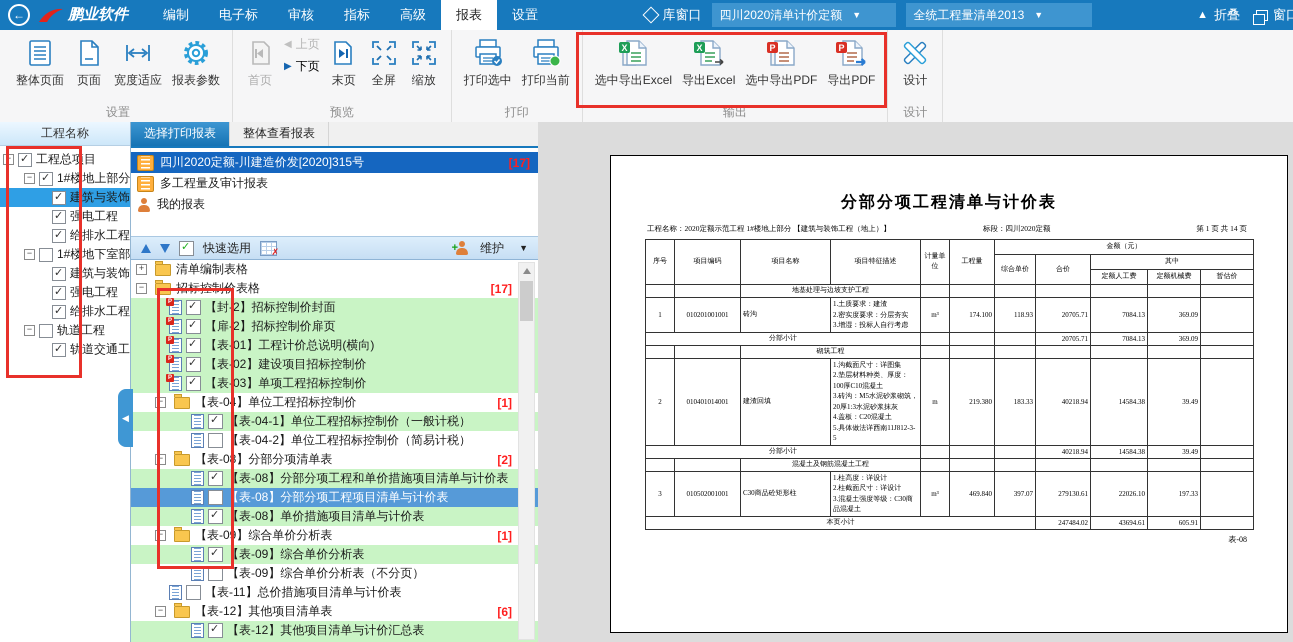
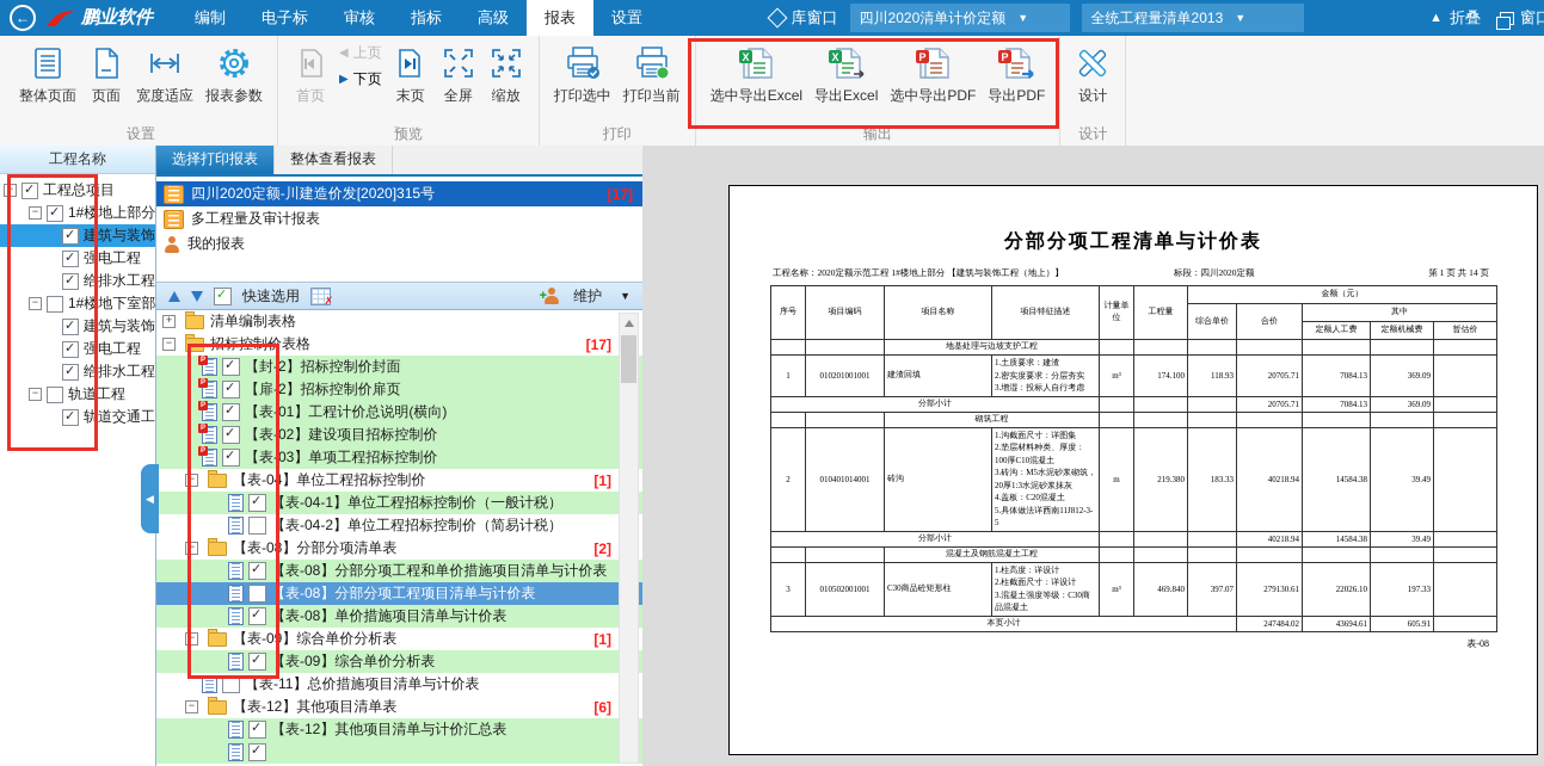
  ←
  鹏业软件
  编制
  电子标
  审核
  指标
  高级
  报表
  设置
  库窗口
  四川2020清单计价定额
  ▼
  全统工程量清单2013
  ▼
  ▲
  折叠
  窗口
  整体页面
  页面
  宽度适应
  报表参数
  设置
  首页
  ◀
  上页
  ▶
  下页
  末页
  全屏
  缩放
  预览
  打印选中
  打印当前
  打印
  X
  选中导出Excel
  X
  导出Excel
  P
  选中导出PDF
  P
  导出PDF
  输出
  设计
  设计
  工程名称
  −
  工程总项目
  −
  1#楼地上部分
  建筑与装饰
  强电工程
  给排水工程
  −
  1#楼地下室部
  建筑与装饰
  强电工程
  给排水工程
  −
  轨道工程
  轨道交通工
  选择打印报表
  整体查看报表
  四川2020定额-川建造价发[2020]315号
  [17]
  多工程量及审计报表
  我的报表
  快速选用
  +
  维护
  ▼
  +
  清单编制表格
  −
  招标控制价表格
  [17]
  【封-2】招标控制价封面
  【扉-2】招标控制价扉页
  【表-01】工程计价总说明(横向)
  【表-02】建设项目招标控制价
  【表-03】单项工程招标控制价
  −
  【表-04】单位工程招标控制价
  [1]
  【表-04-1】单位工程招标控制价（一般计税）
  【表-04-2】单位工程招标控制价（简易计税）
  −
  【表-08】分部分项清单表
  [2]
  【表-08】分部分项工程和单价措施项目清单与计价表
  【表-08】分部分项工程项目清单与计价表
  【表-08】单价措施项目清单与计价表
  −
  【表-09】综合单价分析表
  [1]
  【表-09】综合单价分析表
- 【表-09】综合单价分析表（不分页）
  【表-11】总价措施项目清单与计价表
  −
  【表-12】其他项目清单表
  [6]
  【表-12】其他项目清单与计价汇总表
  ◀
  分部分项工程清单与计价表
  工程名称：2020定额示范工程 1#楼地上部分 【建筑与装饰工程（地上）】
  标段：四川2020定额
  第 1 页 共 14 页
  序号	项目编码	项目名称	项目特征描述	计量单位	工程量	金额（元）
  综合单价	合价	其中
  定额人工费	定额机械费	暂估价
  		地基处理与边坡支护工程
- 1	010201001001	砖沟	1.土质要求：建渣 2.密实度要求：分层夯实 3.增湿：投标人自行考虑	m³	174.100	118.93	20705.71	7084.13	369.09
+ 1	010201001001	建渣回填	1.土质要求：建渣 2.密实度要求：分层夯实 3.增湿：投标人自行考虑	m³	174.100	118.93	20705.71	7084.13	369.09
  分部小计				20705.71	7084.13	369.09
  		砌筑工程
- 2	010401014001	建渣回填	1.沟截面尺寸：详图集 2.垫层材料种类、厚度：100厚C10混凝土 3.砖沟：M5水泥砂浆砌筑，20厚1:3水泥砂浆抹灰 4.盖板：C20混凝土 5.具体做法详西南11J812-3-5	m	219.380	183.33	40218.94	14584.38	39.49
+ 2	010401014001	砖沟	1.沟截面尺寸：详图集 2.垫层材料种类、厚度：100厚C10混凝土 3.砖沟：M5水泥砂浆砌筑，20厚1:3水泥砂浆抹灰 4.盖板：C20混凝土 5.具体做法详西南11J812-3-5	m	219.380	183.33	40218.94	14584.38	39.49
  分部小计				40218.94	14584.38	39.49
  		混凝土及钢筋混凝土工程
  3	010502001001	C30商品砼矩形柱	1.柱高度：详设计 2.柱截面尺寸：详设计 3.混凝土强度等级：C30商品混凝土	m³	469.840	397.07	279130.61	22026.10	197.33
  本页小计	247484.02	43694.61	605.91
  表-08
